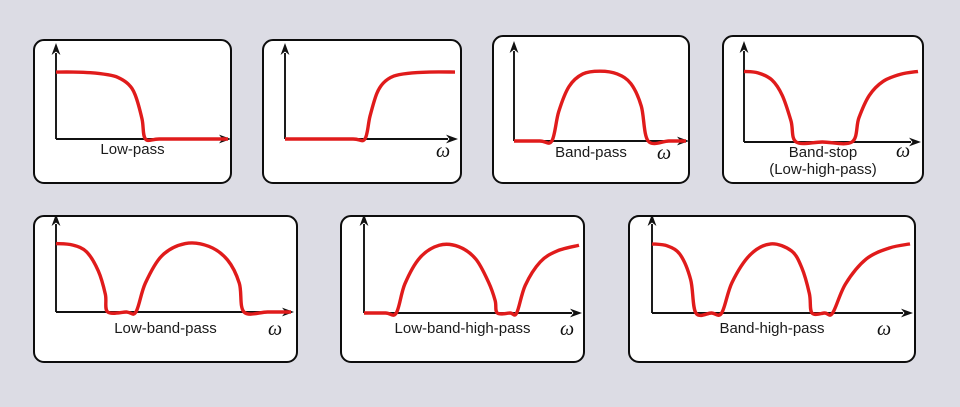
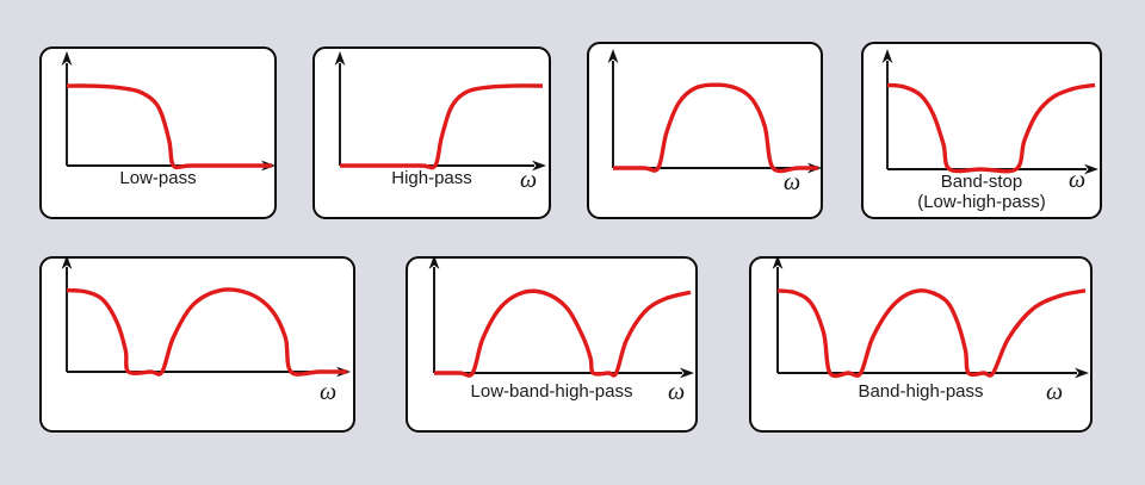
  Low-pass
+ High-pass
  ω
- Band-pass
  ω
  Band-stop
  (Low-high-pass)
  ω
- Low-band-pass
  ω
  Low-band-high-pass
  ω
  Band-high-pass
  ω
